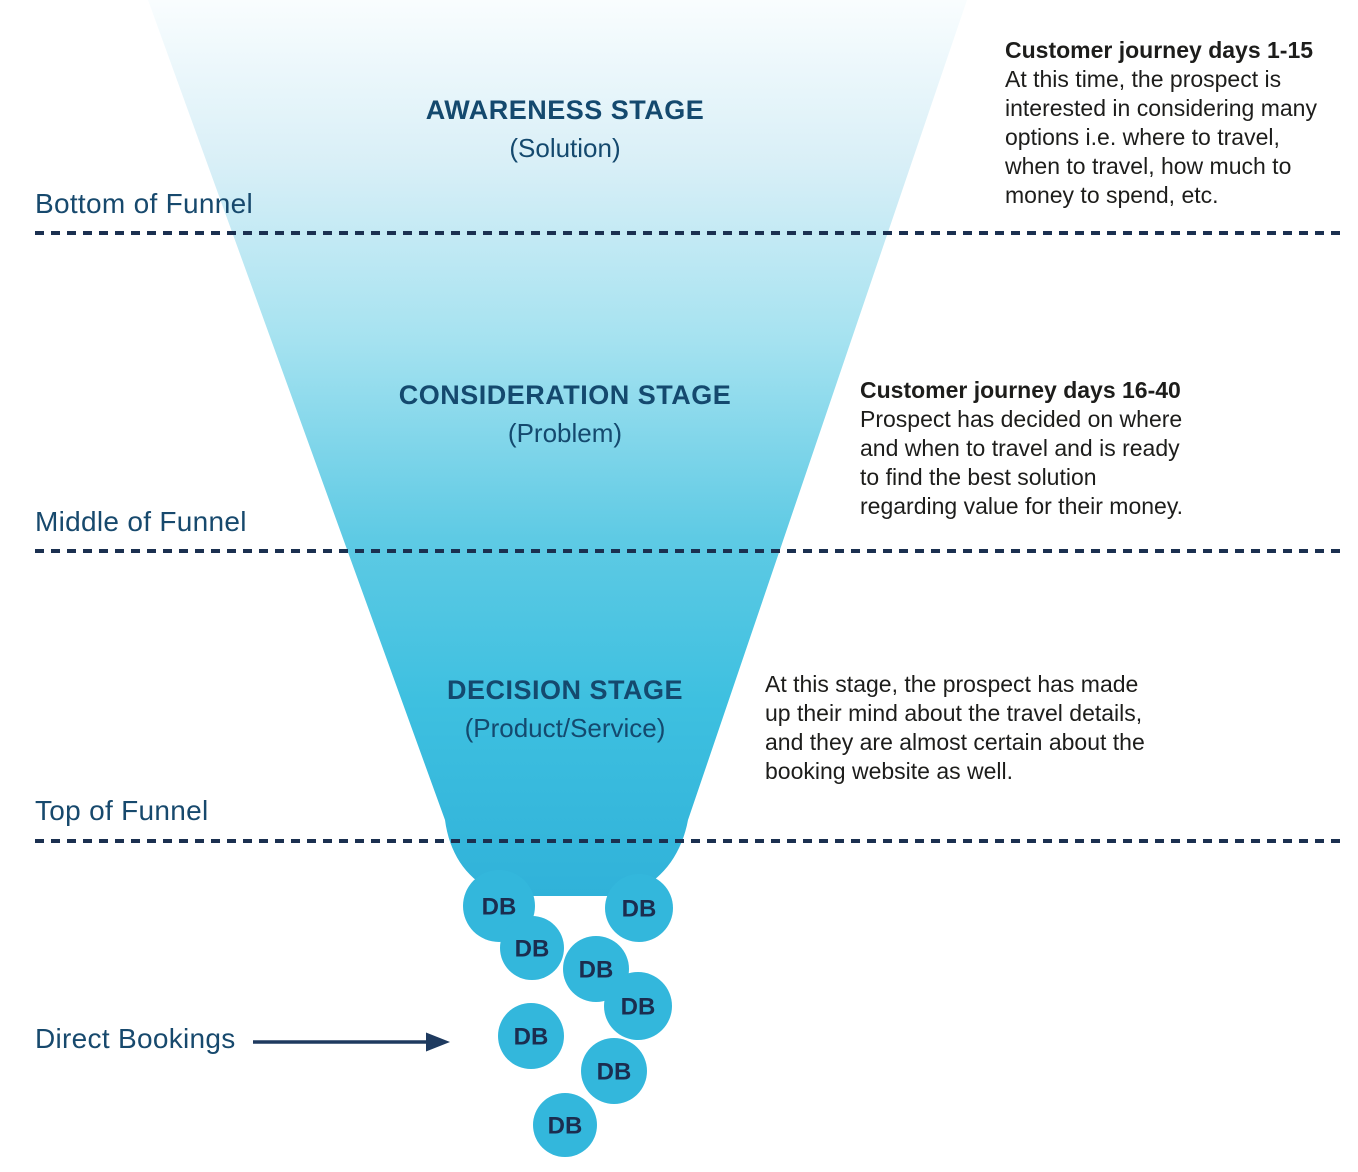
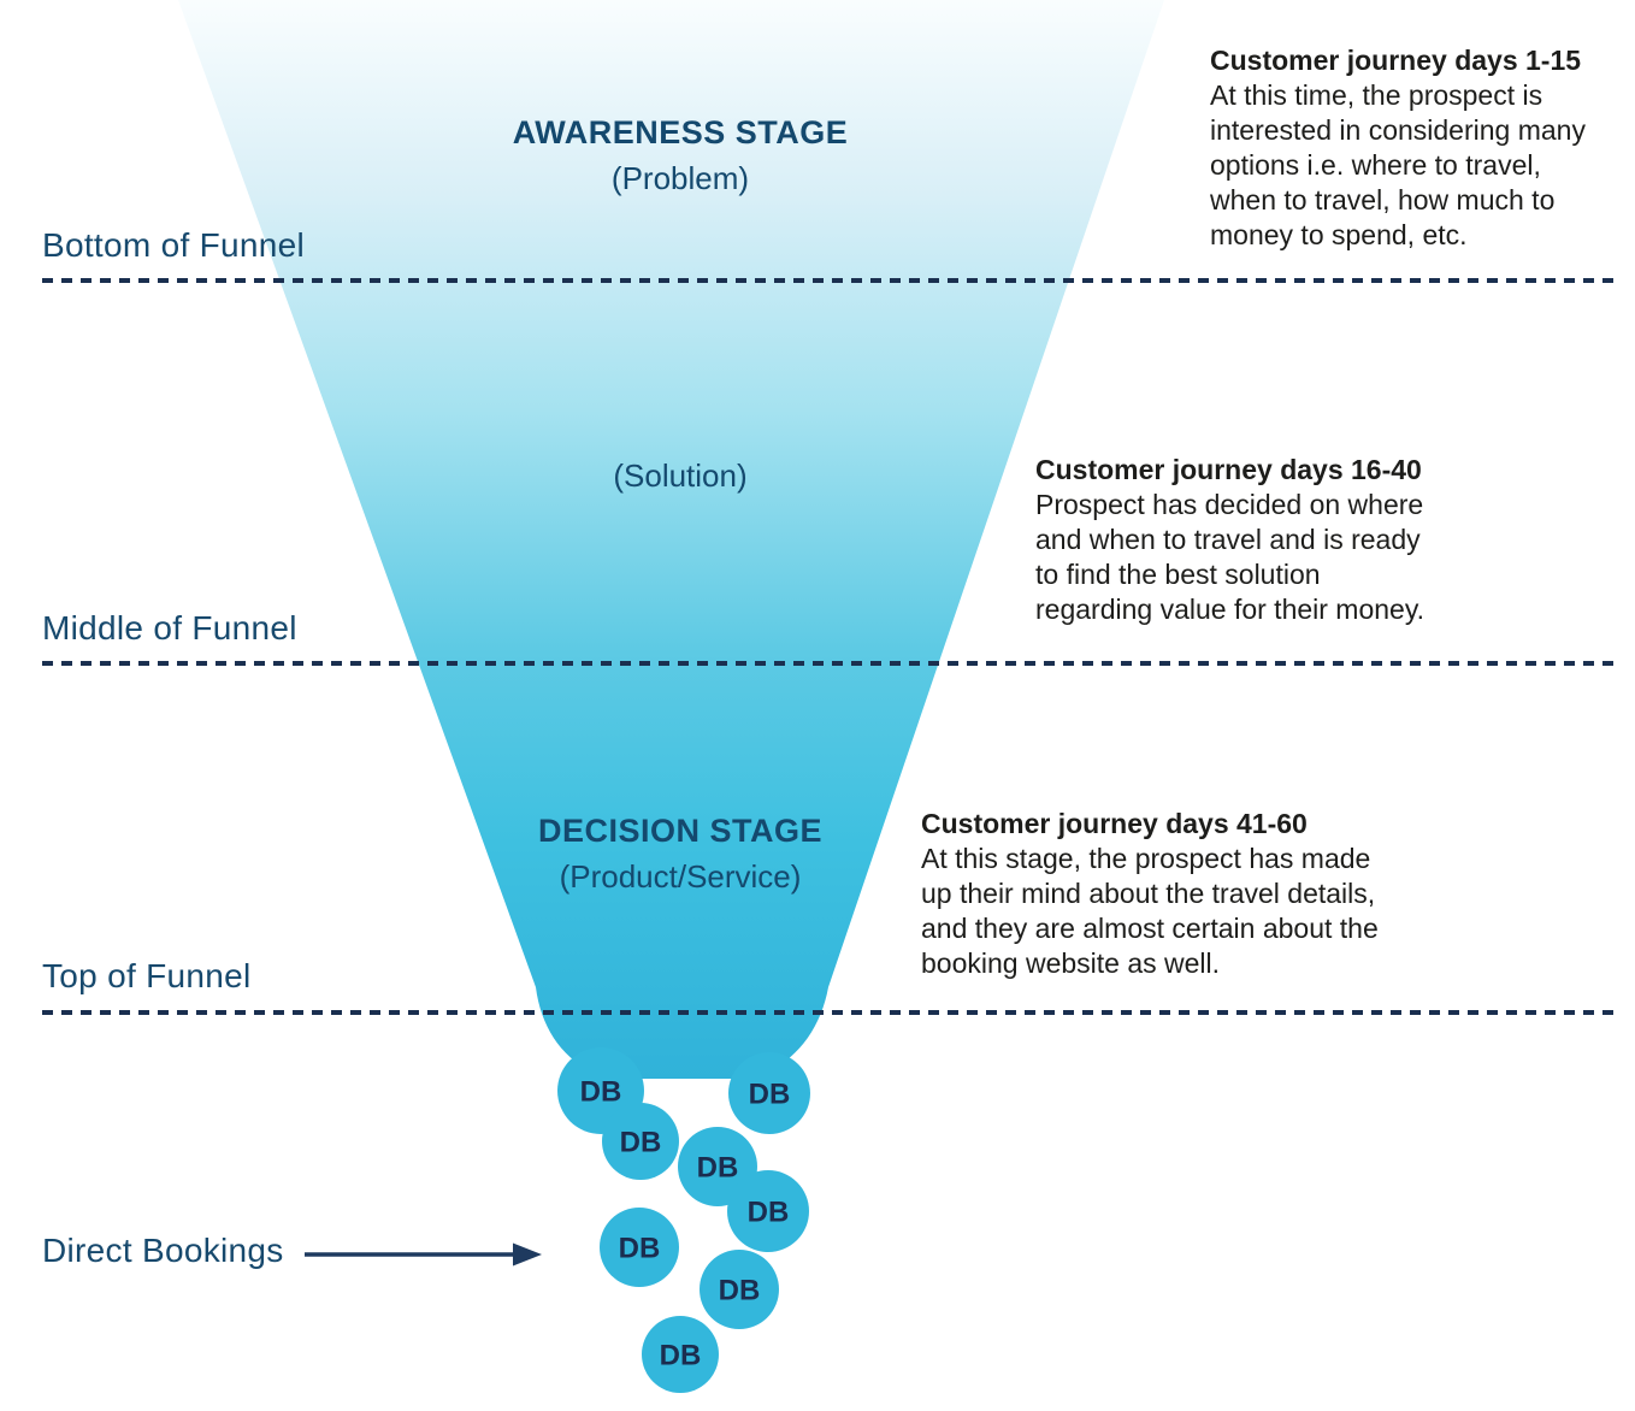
  DB
  DB
  DB
  DB
  DB
  DB
  DB
  DB
  AWARENESS STAGE
- (Solution)
+ (Problem)
- CONSIDERATION STAGE
- (Problem)
+ (Solution)
  DECISION STAGE
  (Product/Service)
  Bottom of Funnel
  Middle of Funnel
  Top of Funnel
  Customer journey days 1-15
  At this time, the prospect is
  interested in considering many
  options i.e. where to travel,
  when to travel, how much to
  money to spend, etc.
  Customer journey days 16-40
  Prospect has decided on where
  and when to travel and is ready
  to find the best solution
  regarding value for their money.
+ Customer journey days 41-60
  At this stage, the prospect has made
  up their mind about the travel details,
  and they are almost certain about the
  booking website as well.
  Direct Bookings
